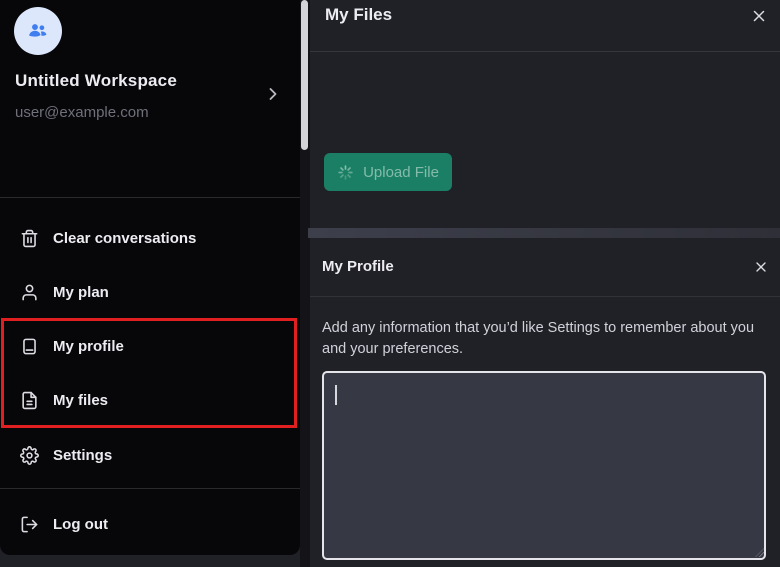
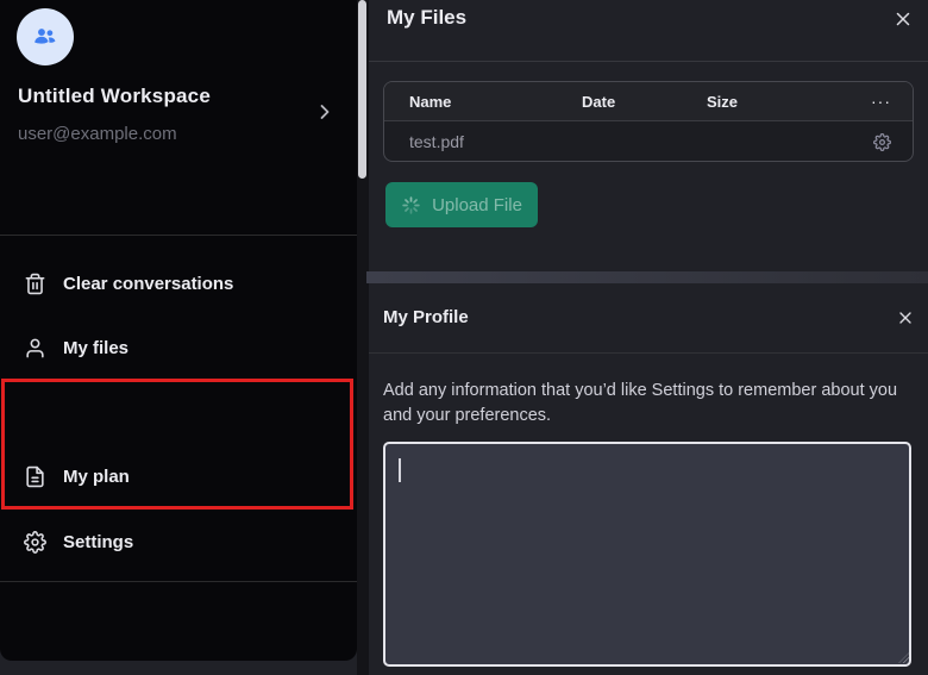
  My Files
+ Name
+ Date
+ Size
+ ···
+ test.pdf
  Upload File
  My Profile
  Add any information that you’d like Settings to remember about you and your preferences.
  Untitled Workspace
  user@example.com
  Clear conversations
- My plan
+ My files
- My profile
- My files
+ My plan
  Settings
- Log out
